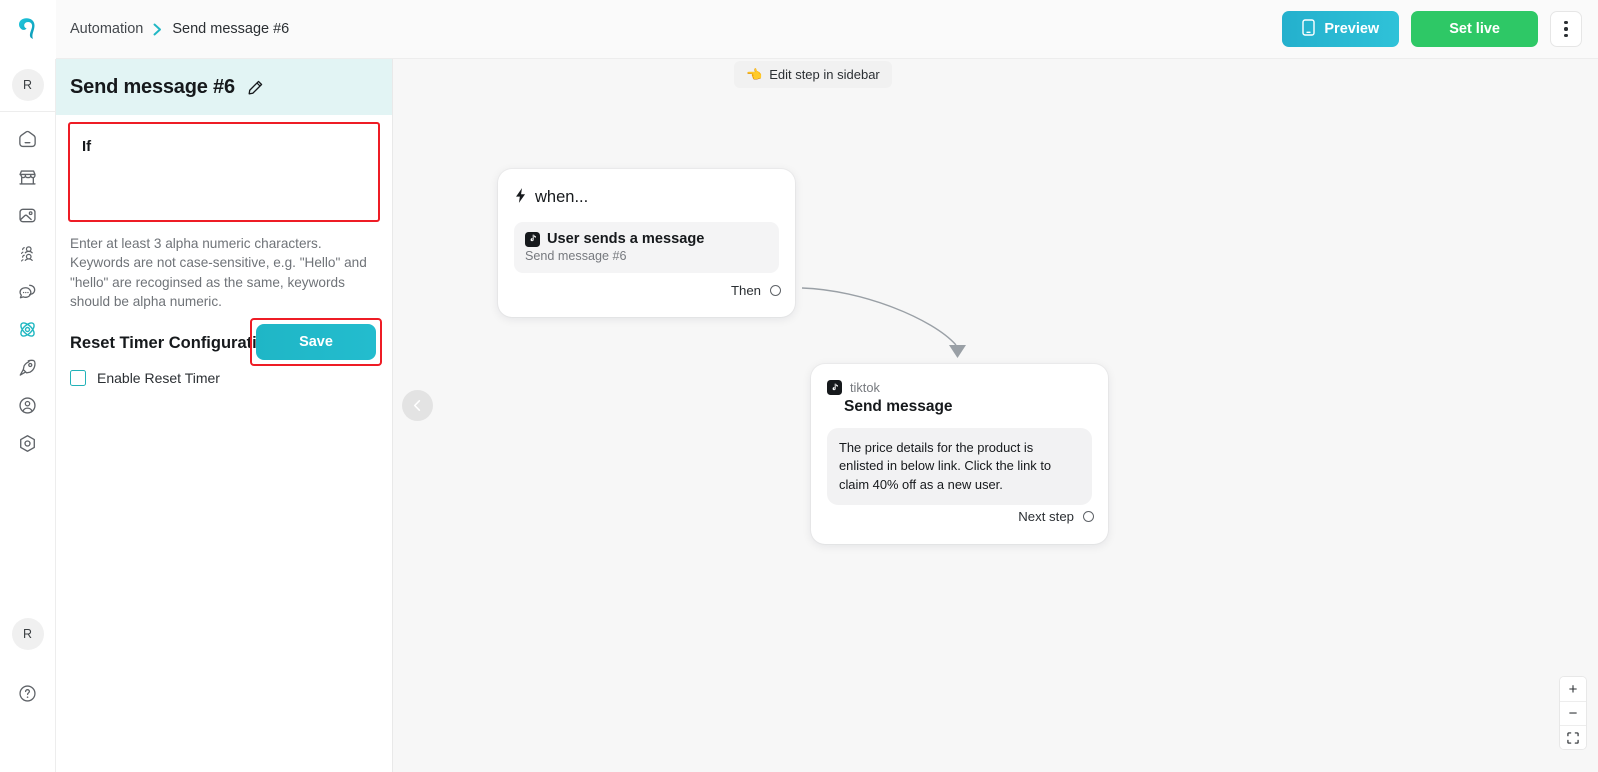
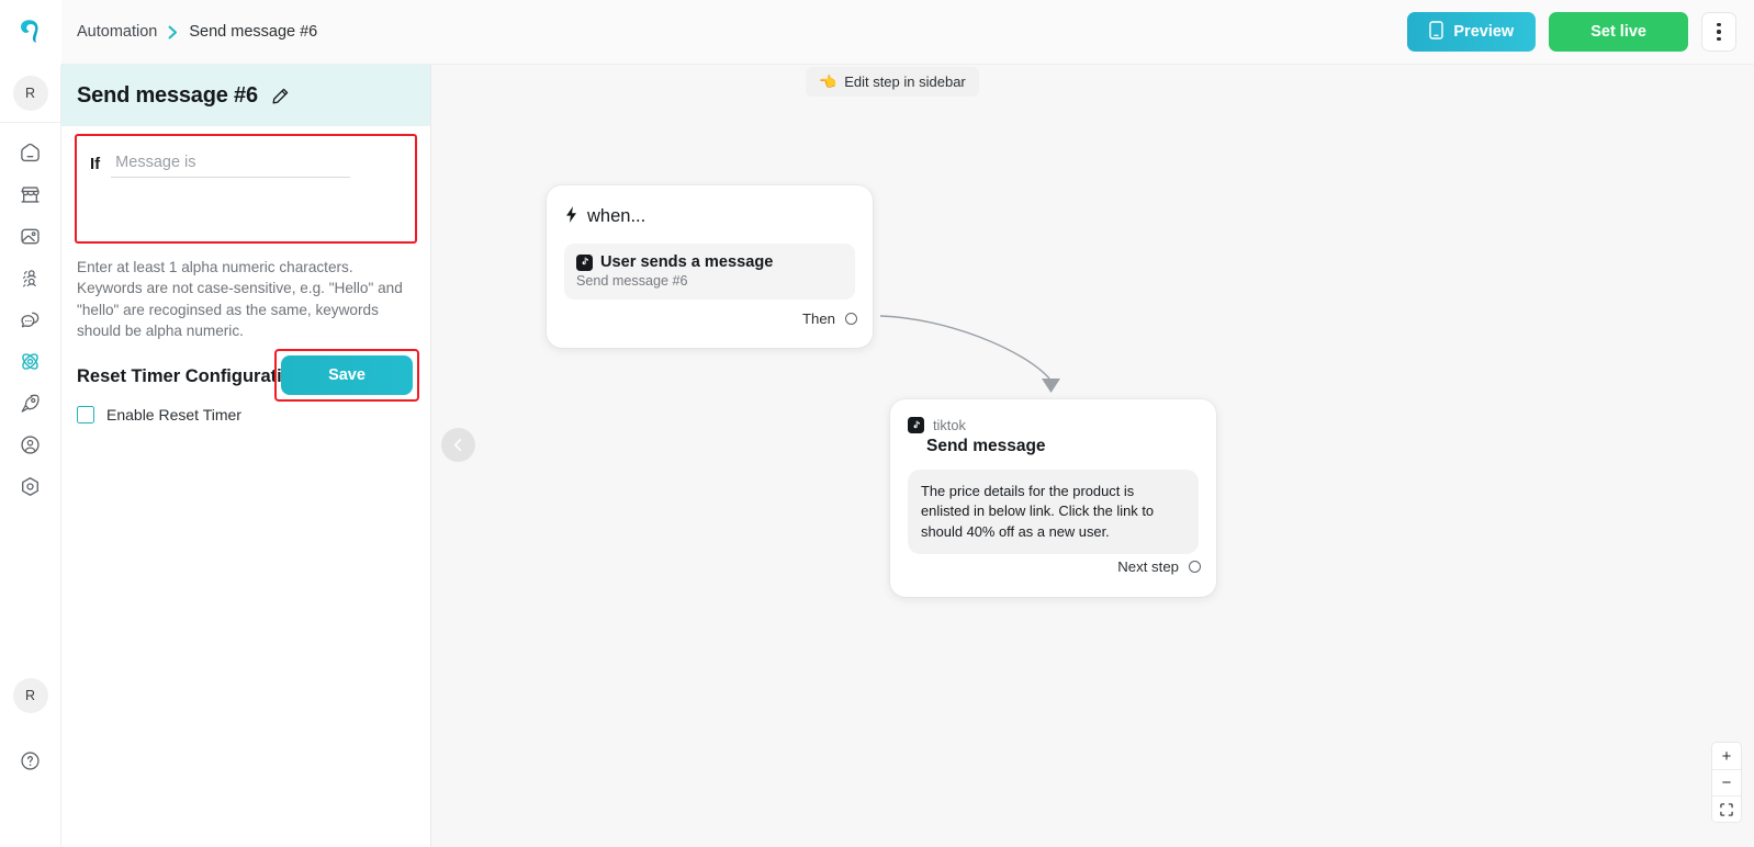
  Automation
  Send message #6
  Preview
  Set live
  R
  R
  Send message #6
  If
+ Message is
- Enter at least 3 alpha numeric characters. Keywords are not case-sensitive, e.g. "Hello" and "hello" are recoginsed as the same, keywords should be alpha numeric.
+ Enter at least 1 alpha numeric characters. Keywords are not case-sensitive, e.g. "Hello" and "hello" are recoginsed as the same, keywords should be alpha numeric.
  Reset Timer Configurati
  Enable Reset Timer
  Save
  👈
  Edit step in sidebar
  when...
  User sends a message
  Send message #6
  Then
  tiktok
  Send message
- The price details for the product is enlisted in below link. Click the link to claim 40% off as a new user.
+ The price details for the product is enlisted in below link. Click the link to should 40% off as a new user.
  Next step
  +
  −
